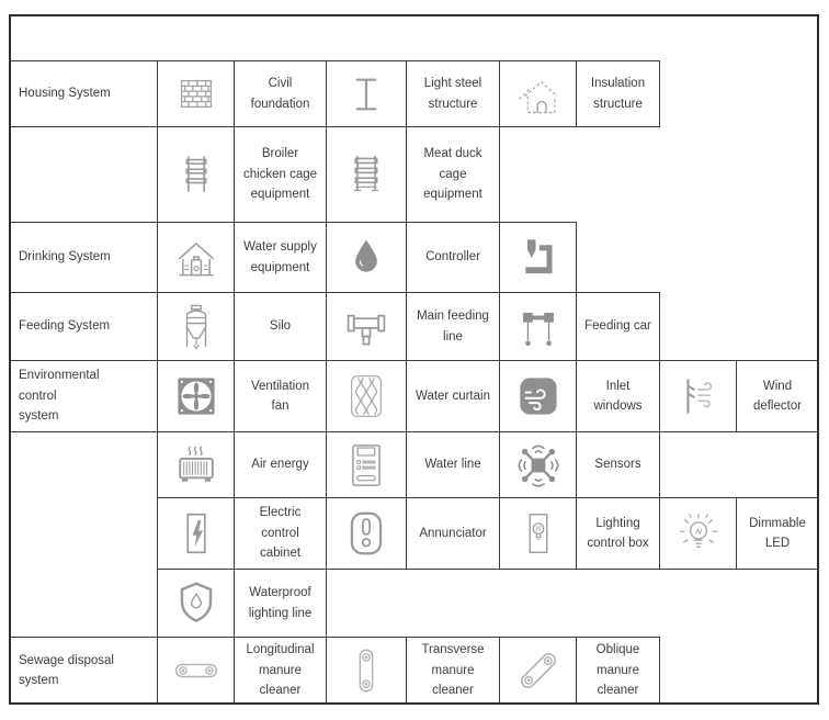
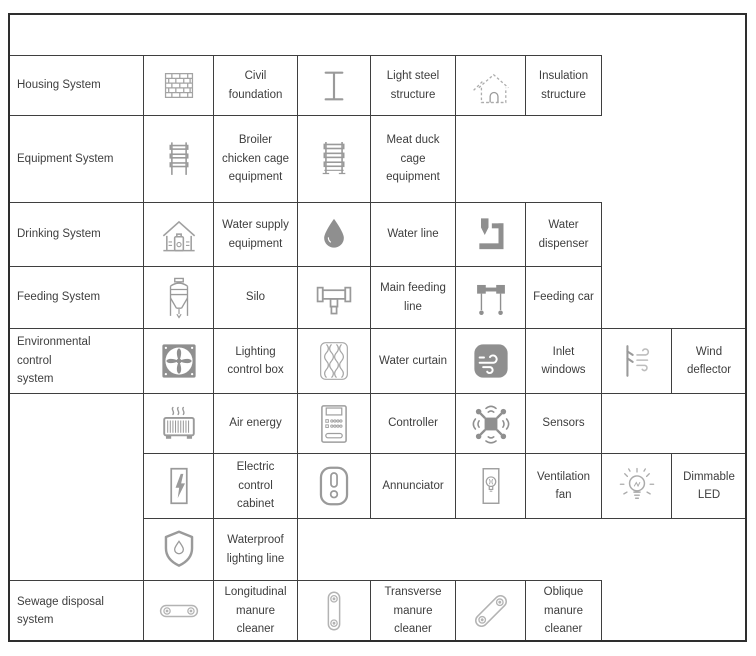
  Housing System
  Civil foundation
  Light steel structure
  Insulation structure
+ Equipment System
  Broiler chicken cage equipment
  Meat duck cage equipment
  Drinking System
  Water supply equipment
- Controller
+ Water line
+ Water dispenser
  Feeding System
  Silo
  Main feeding line
  Feeding car
  Environmental
  control
  system
- Ventilation fan
+ Lighting control box
  Water curtain
  Inlet windows
  Wind deflector
  Air energy
- Water line
+ Controller
  Sensors
  Electric control cabinet
  Annunciator
- Lighting control box
+ Ventilation fan
  Dimmable LED
  Waterproof lighting line
  Sewage disposal system
  Longitudinal manure cleaner
  Transverse manure cleaner
  Oblique manure cleaner
